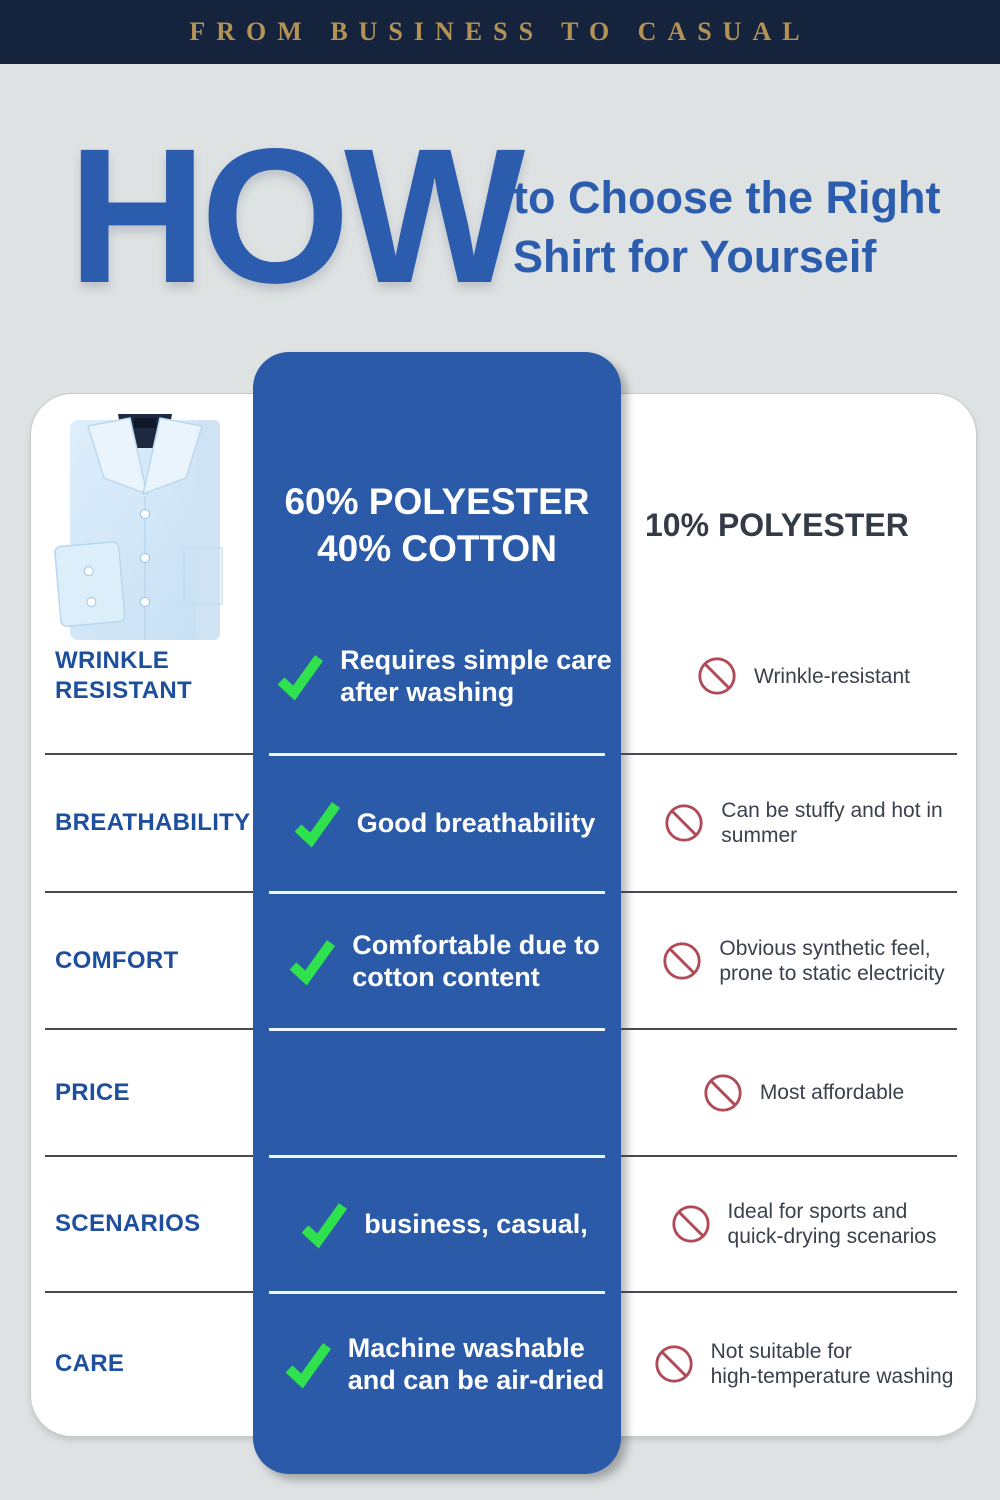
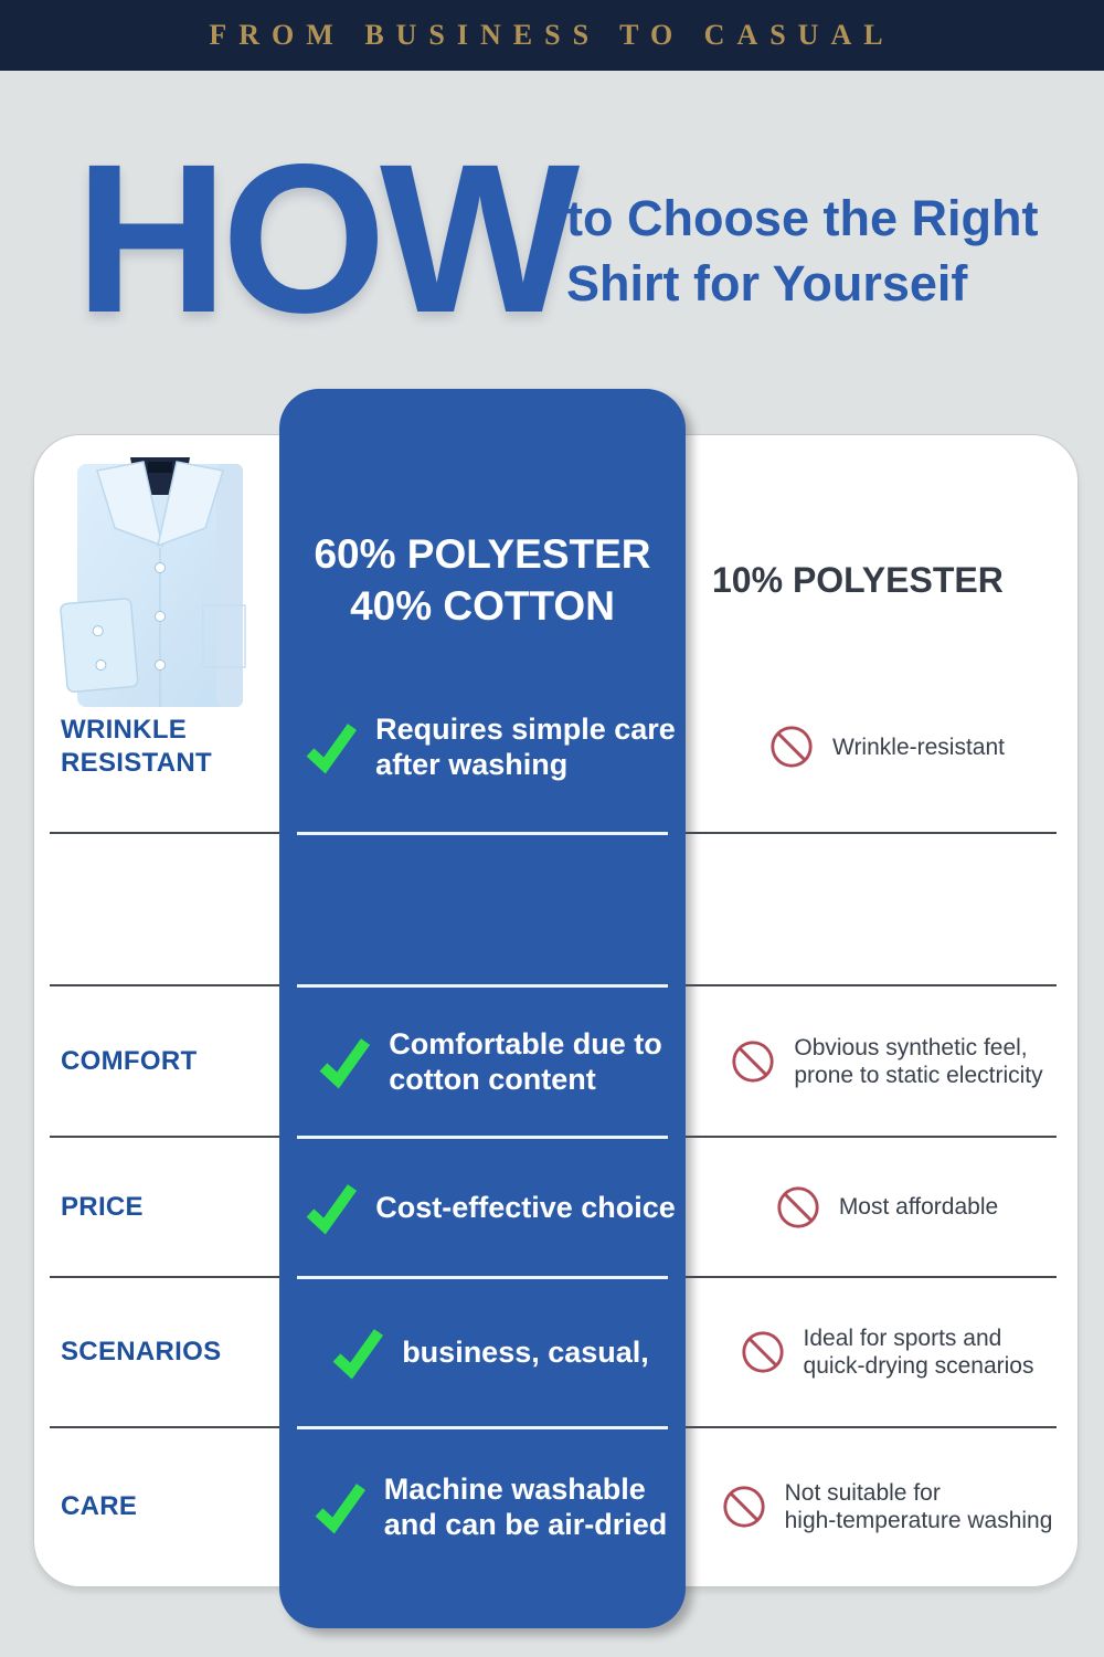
  FROM BUSINESS TO CASUAL
  HOW
  to Choose the Right
  Shirt for Yourseif
  60% POLYESTER
  40% COTTON
  10% POLYESTER
  WRINKLE
  RESISTANT
  Requires simple care
  after washing
  Wrinkle-resistant
- BREATHABILITY
- Good breathability
- Can be stuffy and hot in
- summer
  COMFORT
  Comfortable due to
  cotton content
  Obvious synthetic feel,
  prone to static electricity
  PRICE
+ Cost-effective choice
  Most affordable
  SCENARIOS
  business, casual,
  Ideal for sports and
  quick-drying scenarios
  CARE
  Machine washable
  and can be air-dried
  Not suitable for
  high-temperature washing
